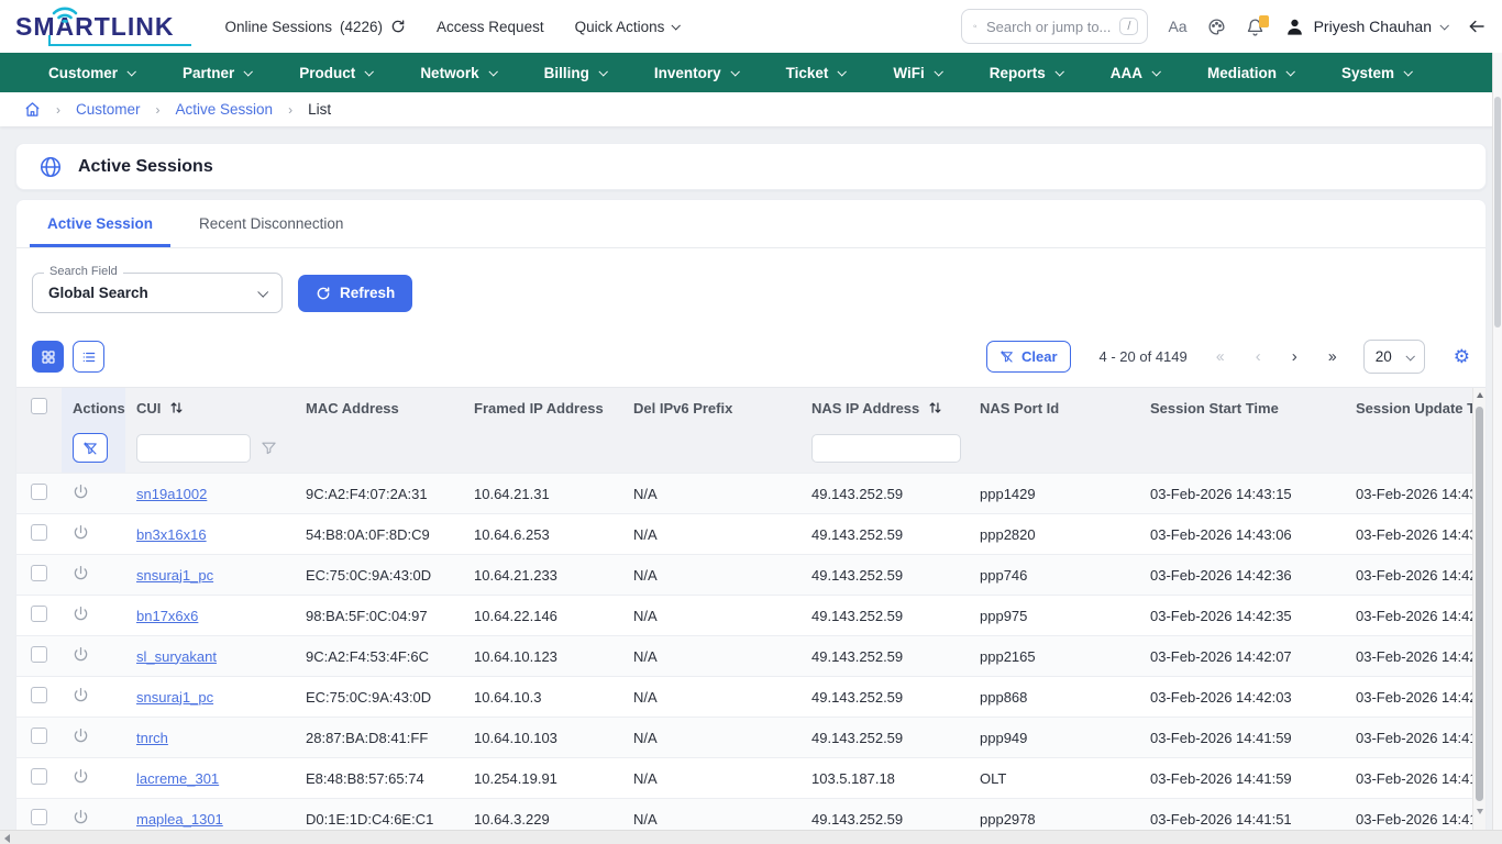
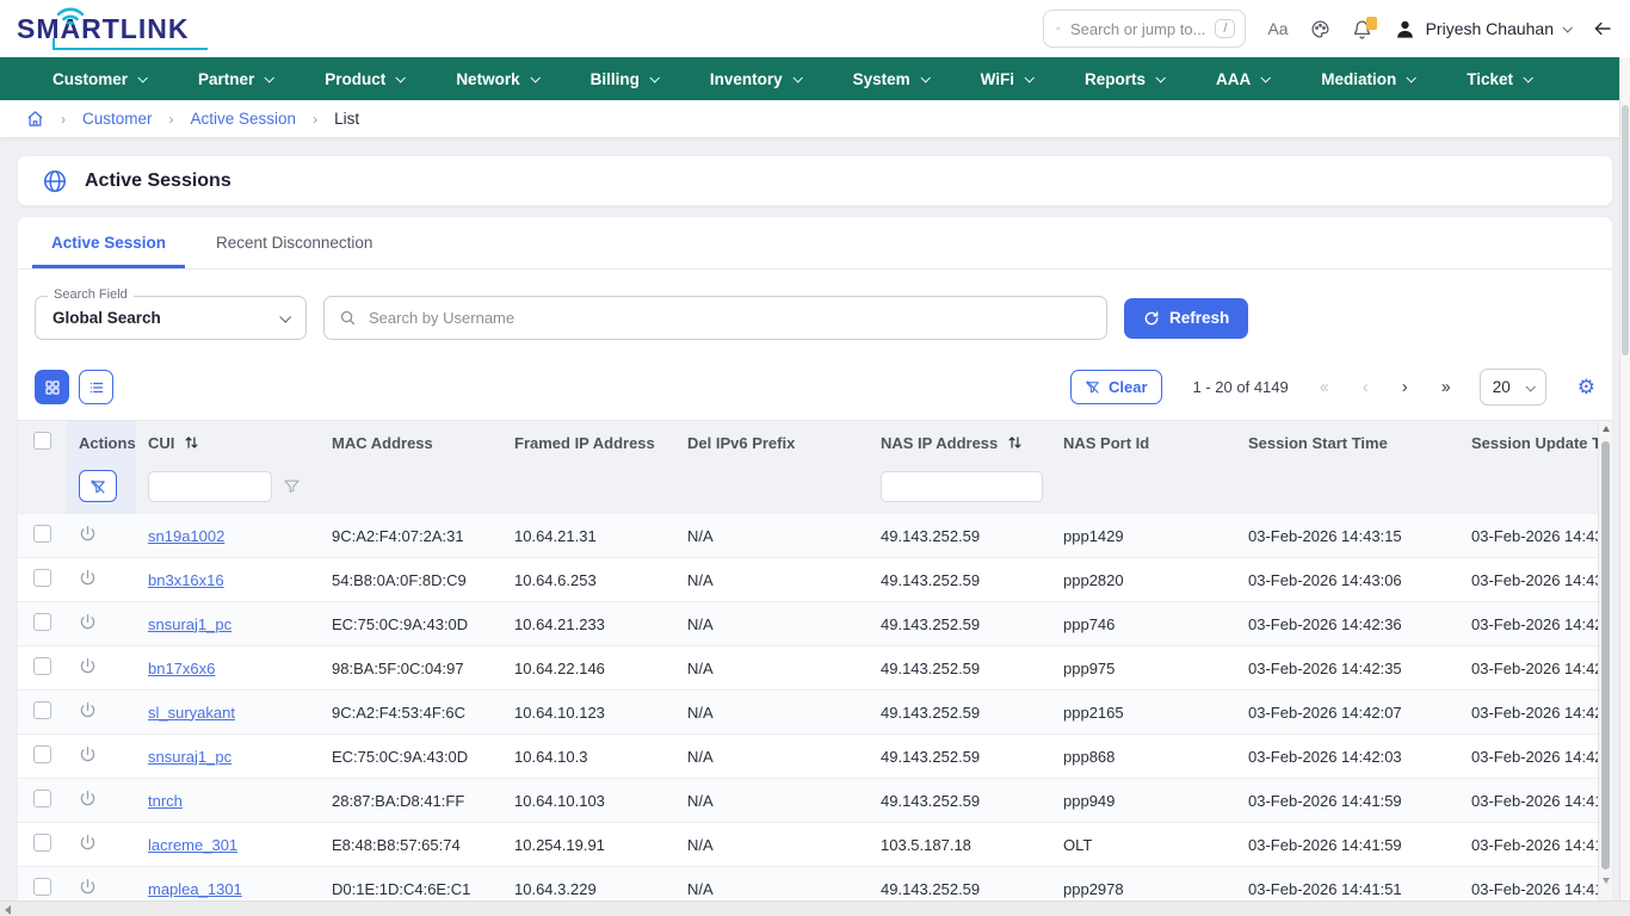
  SMARTLINK
- Online Sessions
- (4226)
- Access Request
- Quick Actions
  Search or jump to...
  /
  Aa
  Priyesh Chauhan
  Customer
  Partner
  Product
  Network
  Billing
  Inventory
- Ticket
+ System
  WiFi
  Reports
  AAA
  Mediation
- System
+ Ticket
  ›
  Customer
  ›
  Active Session
  ›
  List
  Active Sessions
  Active Session
  Recent Disconnection
  Search Field
  Global Search
+ Search by Username
  Refresh
  Clear
- 4 - 20 of 4149
+ 1 - 20 of 4149
  ‹‹
  ‹
  ›
  ››
  20
  ⚙
  	Actions	CUI	MAC Address	Framed IP Address	Del IPv6 Prefix	NAS IP Address	NAS Port Id	Session Start Time	Session Update T
  		sn19a1002	9C:A2:F4:07:2A:31	10.64.21.31	N/A	49.143.252.59	ppp1429	03-Feb-2026 14:43:15	03-Feb-2026 14:4
  		bn3x16x16	54:B8:0A:0F:8D:C9	10.64.6.253	N/A	49.143.252.59	ppp2820	03-Feb-2026 14:43:06	03-Feb-2026 14:4
  		snsuraj1_pc	EC:75:0C:9A:43:0D	10.64.21.233	N/A	49.143.252.59	ppp746	03-Feb-2026 14:42:36	03-Feb-2026 14:4
  		bn17x6x6	98:BA:5F:0C:04:97	10.64.22.146	N/A	49.143.252.59	ppp975	03-Feb-2026 14:42:35	03-Feb-2026 14:4
  		sl_suryakant	9C:A2:F4:53:4F:6C	10.64.10.123	N/A	49.143.252.59	ppp2165	03-Feb-2026 14:42:07	03-Feb-2026 14:4
  		snsuraj1_pc	EC:75:0C:9A:43:0D	10.64.10.3	N/A	49.143.252.59	ppp868	03-Feb-2026 14:42:03	03-Feb-2026 14:4
  		tnrch	28:87:BA:D8:41:FF	10.64.10.103	N/A	49.143.252.59	ppp949	03-Feb-2026 14:41:59	03-Feb-2026 14:4
  		lacreme_301	E8:48:B8:57:65:74	10.254.19.91	N/A	103.5.187.18	OLT	03-Feb-2026 14:41:59	03-Feb-2026 14:4
  		maplea_1301	D0:1E:1D:C4:6E:C1	10.64.3.229	N/A	49.143.252.59	ppp2978	03-Feb-2026 14:41:51	03-Feb-2026 14:4
